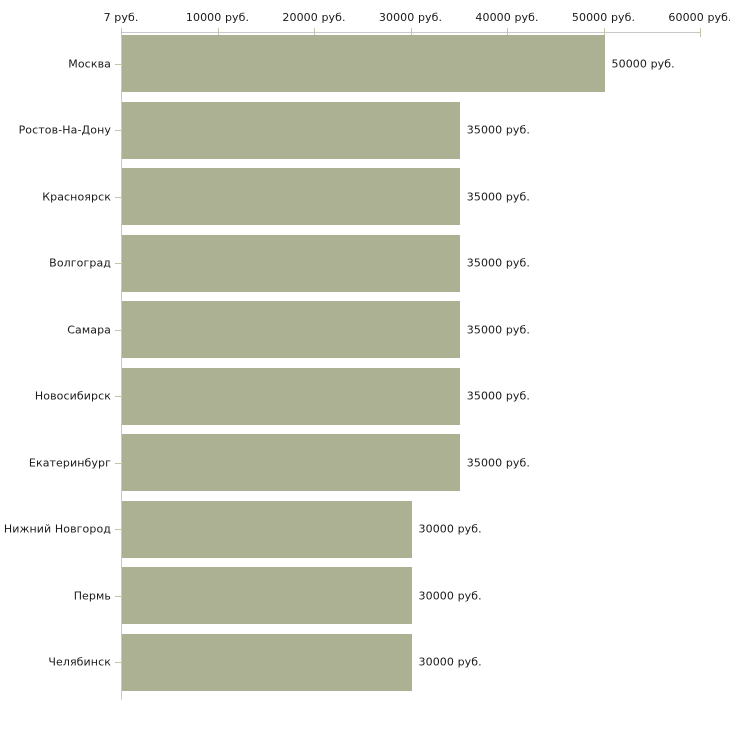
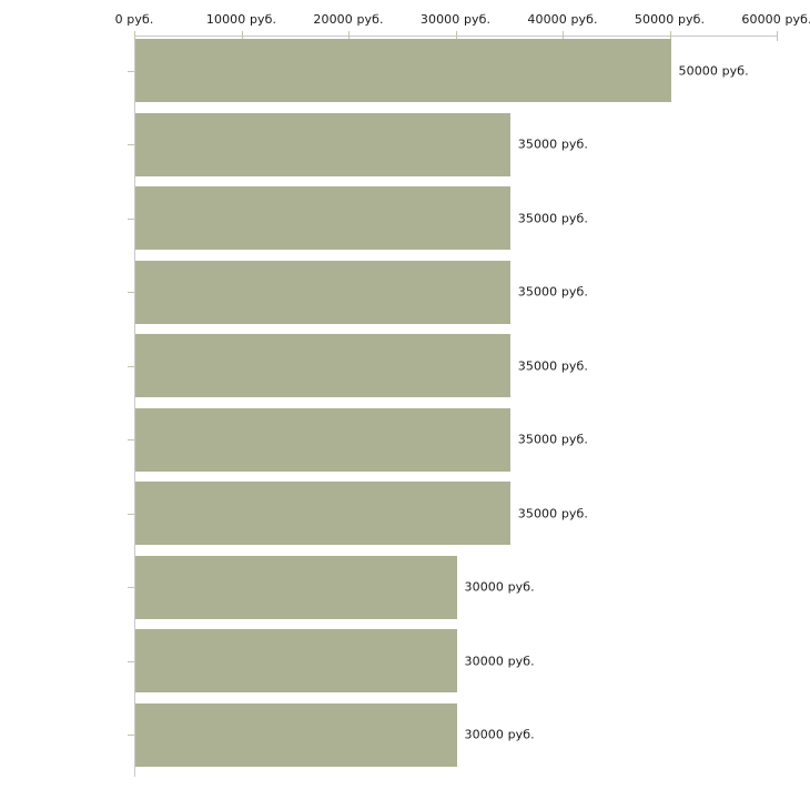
- 7 руб.
+ 0 руб.
  10000 руб.
  20000 руб.
  30000 руб.
  40000 руб.
  50000 руб.
  60000 руб
- Москва
- Ростов-На-Дону
- Красноярск
- Волгоград
- Самара
- Новосибирск
- Екатеринбург
- Нижний Новгород
- Пермь
- Челябинск
  50000 руб.
  35000 руб.
  35000 руб.
  35000 руб.
  35000 руб.
  35000 руб.
  35000 руб.
  30000 руб.
  30000 руб.
  30000 руб.
